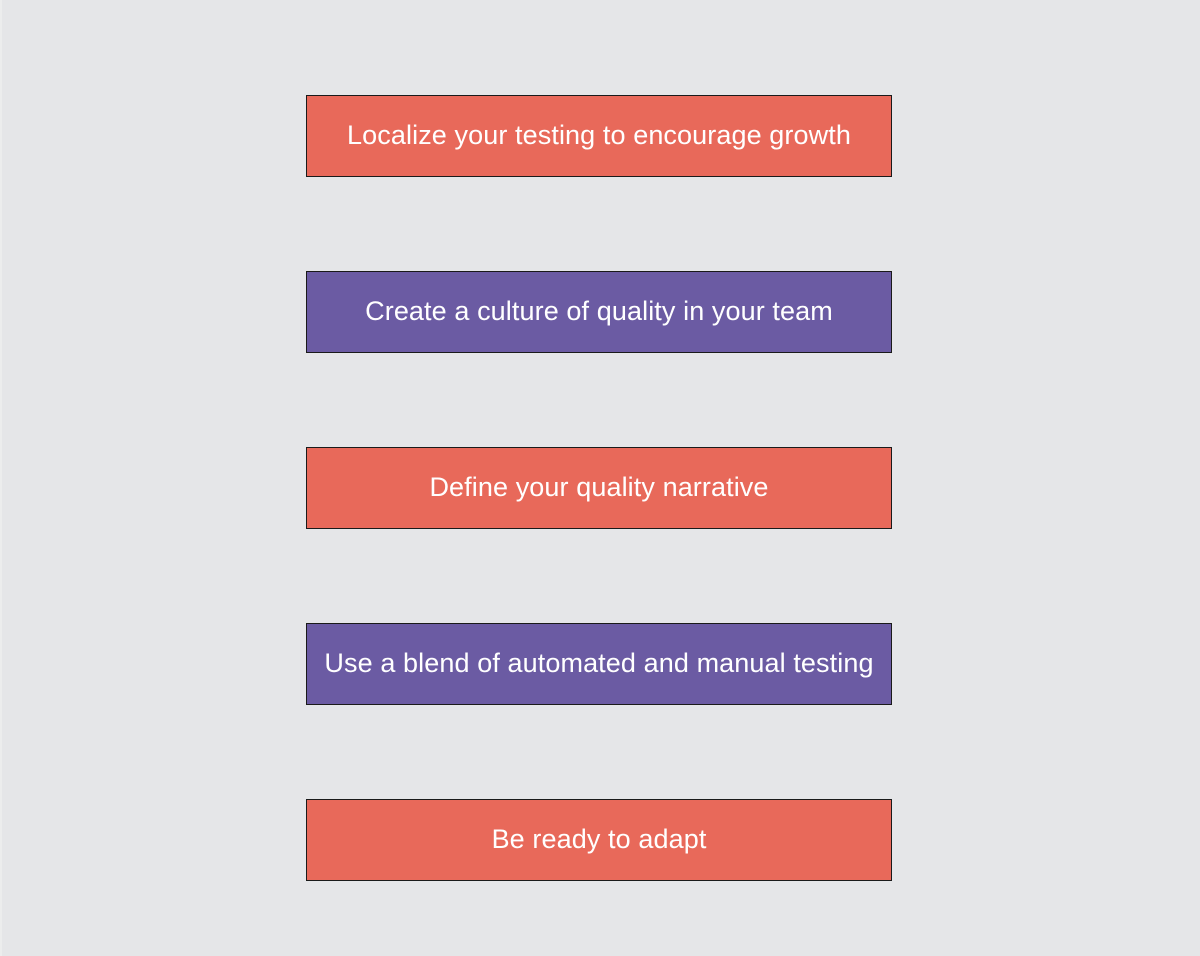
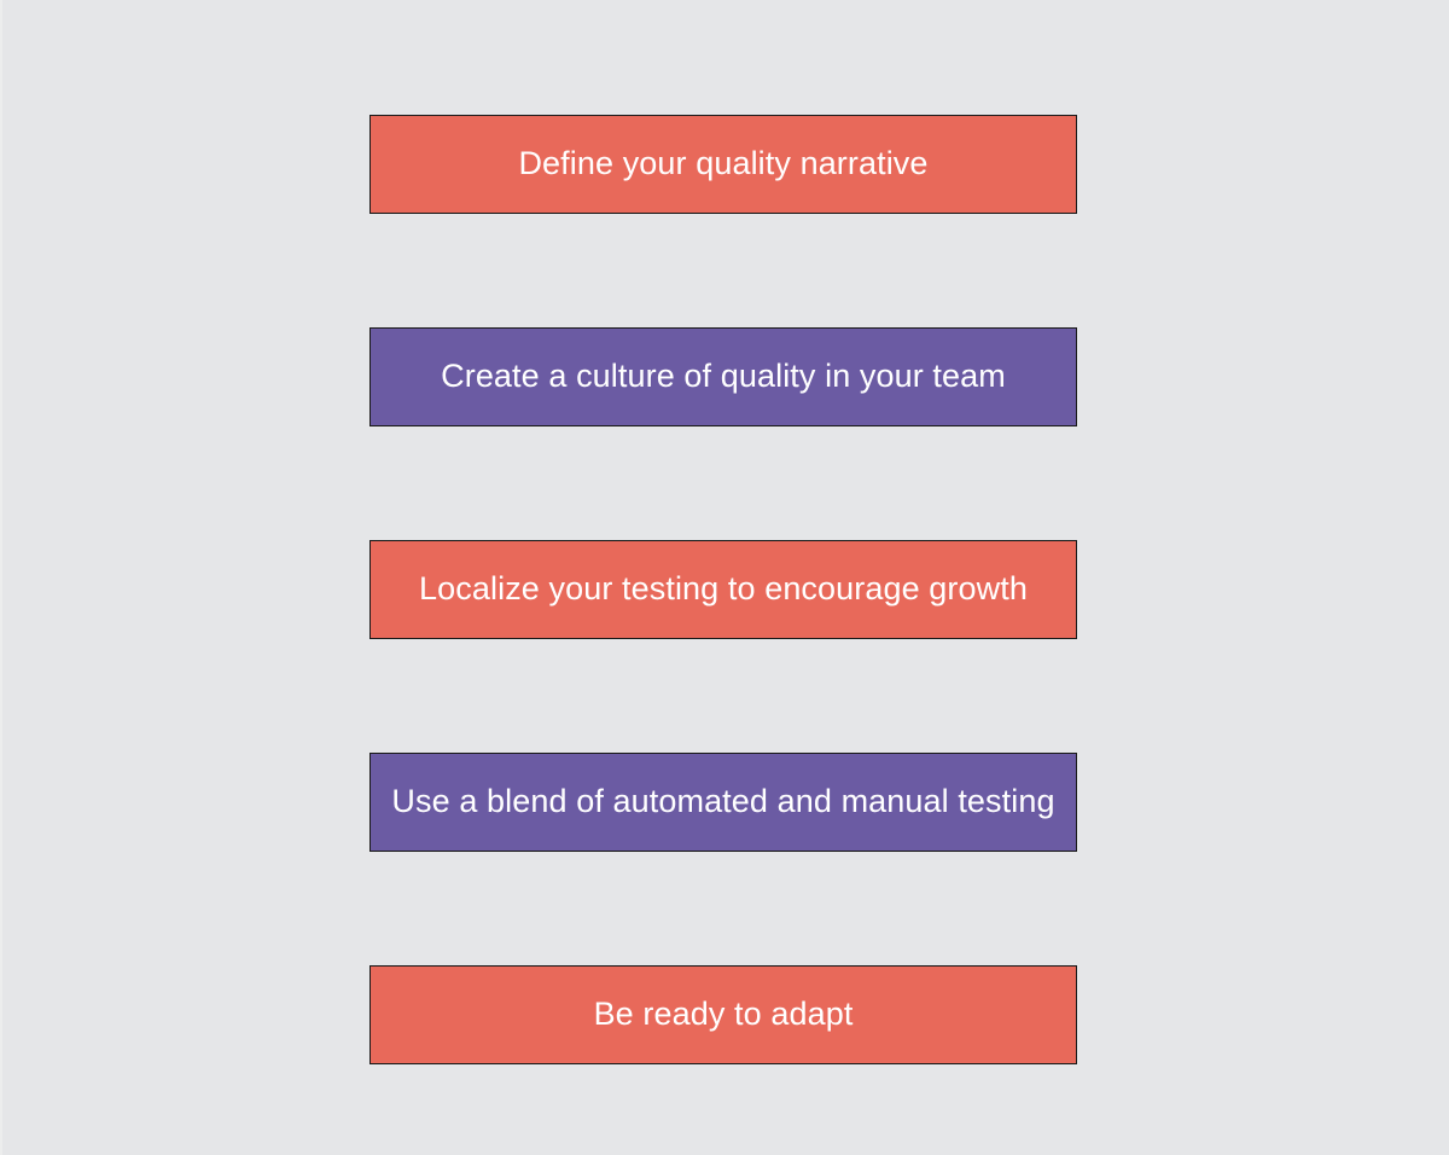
- Localize your testing to encourage growth
+ Define your quality narrative
  Create a culture of quality in your team
- Define your quality narrative
+ Localize your testing to encourage growth
  Use a blend of automated and manual testing
  Be ready to adapt
